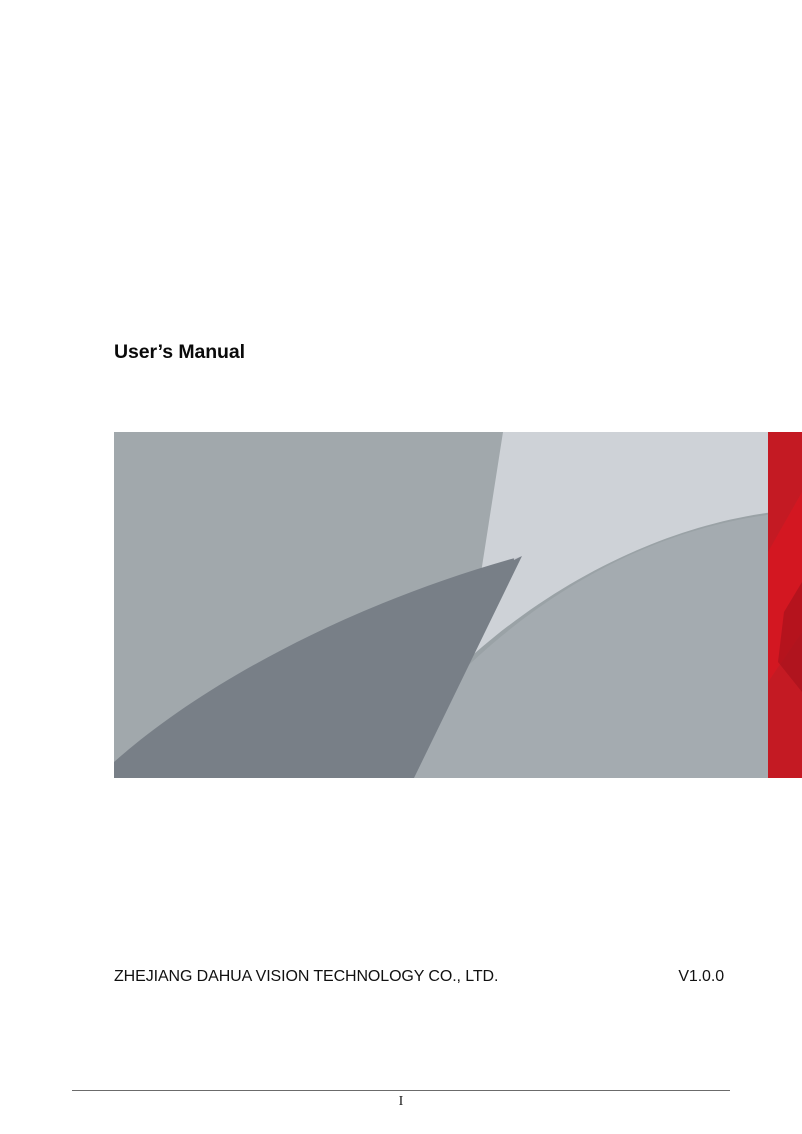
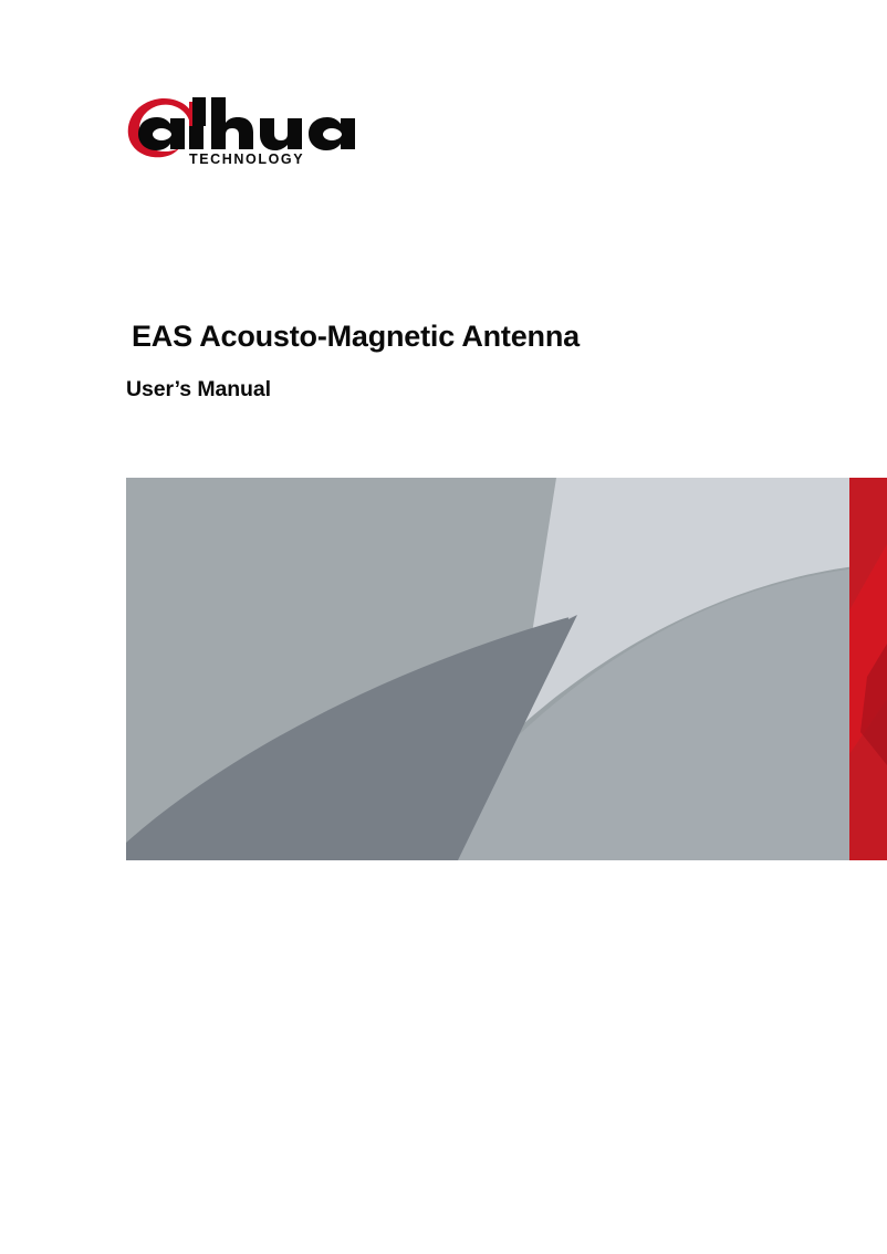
+ TECHNOLOGY
+ EAS Acousto-Magnetic Antenna
  User’s Manual
- ZHEJIANG DAHUA VISION TECHNOLOGY CO., LTD.
- V1.0.0
- I
